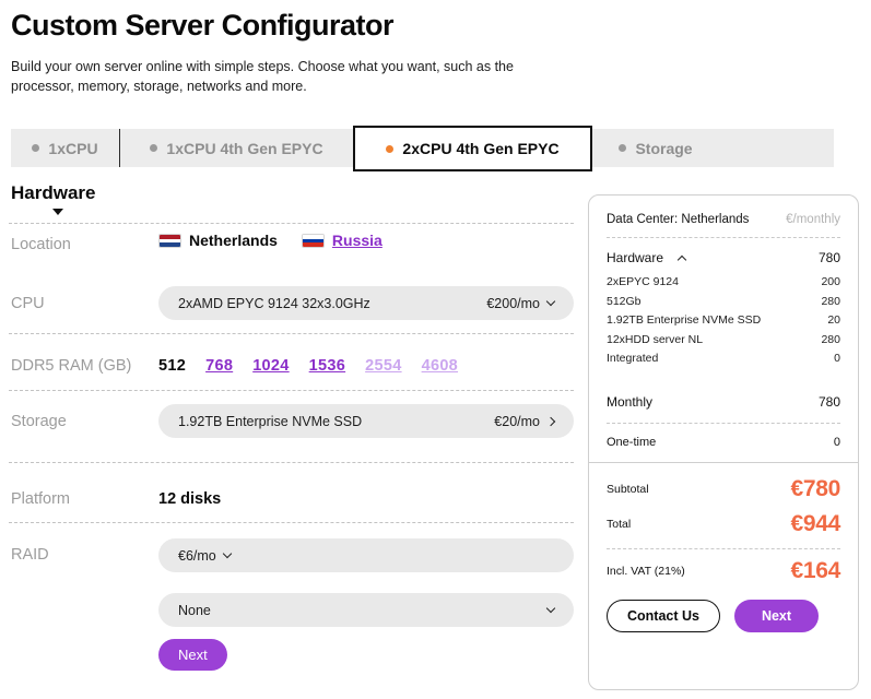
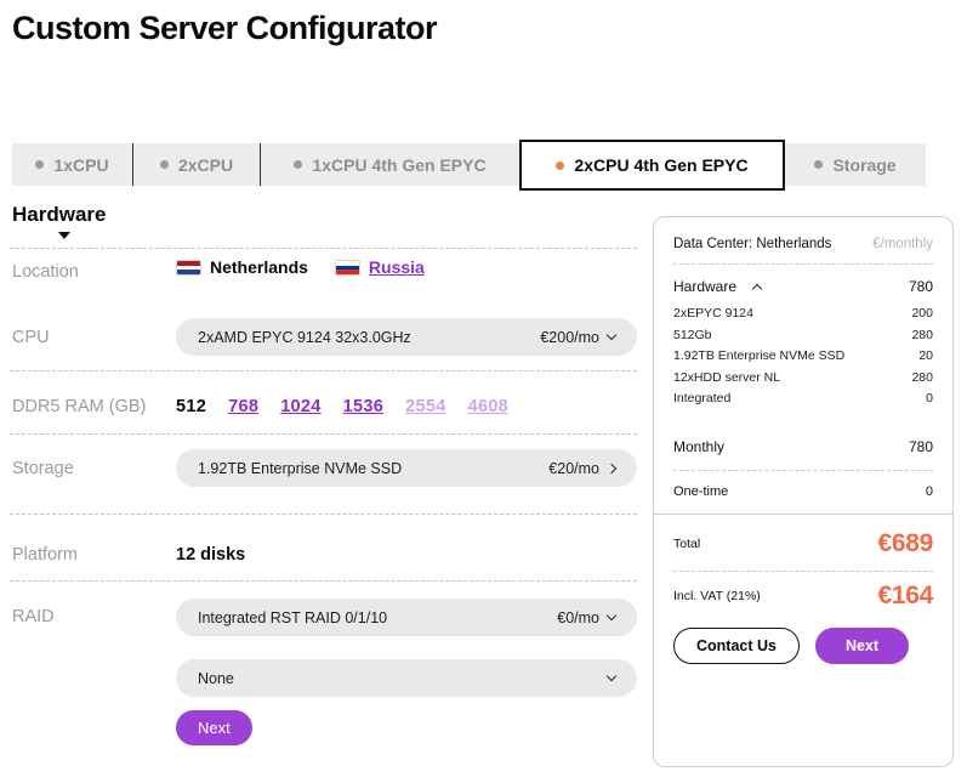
  Custom Server Configurator
- Build your own server online with simple steps. Choose what you want, such as the processor, memory, storage, networks and more.
  1xCPU
+ 2xCPU
  1xCPU 4th Gen EPYC
  2xCPU 4th Gen EPYC
  Storage
  Hardware
  Location
  Netherlands
  Russia
  CPU
  2xAMD EPYC 9124 32x3.0GHz
  €200/mo
  DDR5 RAM (GB)
  512
  768
  1024
  1536
  2554
  4608
  Storage
  1.92TB Enterprise NVMe SSD
  €20/mo
  Platform
  12 disks
  RAID
+ Integrated RST RAID 0/1/10
- €6/mo
+ €0/mo
  None
  Next
  Data Center: Netherlands
  €/monthly
  Hardware
  780
  2xEPYC 9124
  200
  512Gb
  280
  1.92TB Enterprise NVMe SSD
  20
  12xHDD server NL
  280
  Integrated
  0
  Monthly
  780
  One-time
  0
- Subtotal
- €780
  Total
- €944
+ €689
  Incl. VAT (21%)
  €164
  Contact Us
  Next
